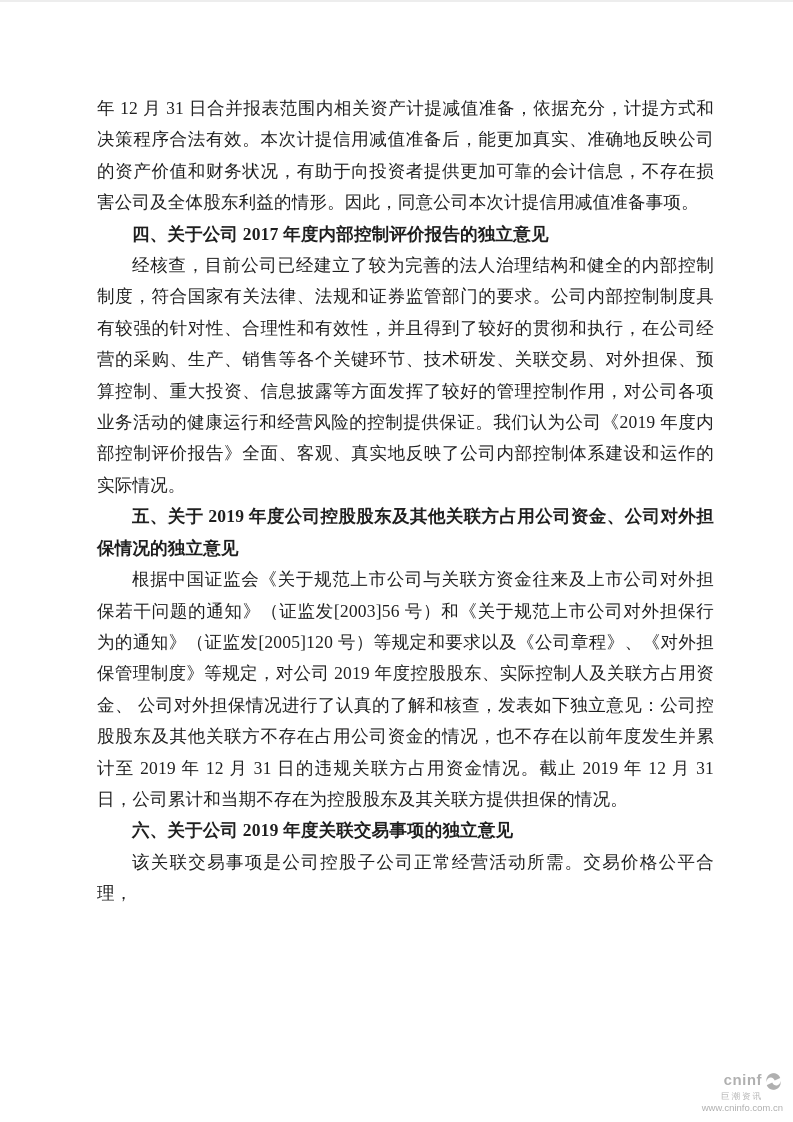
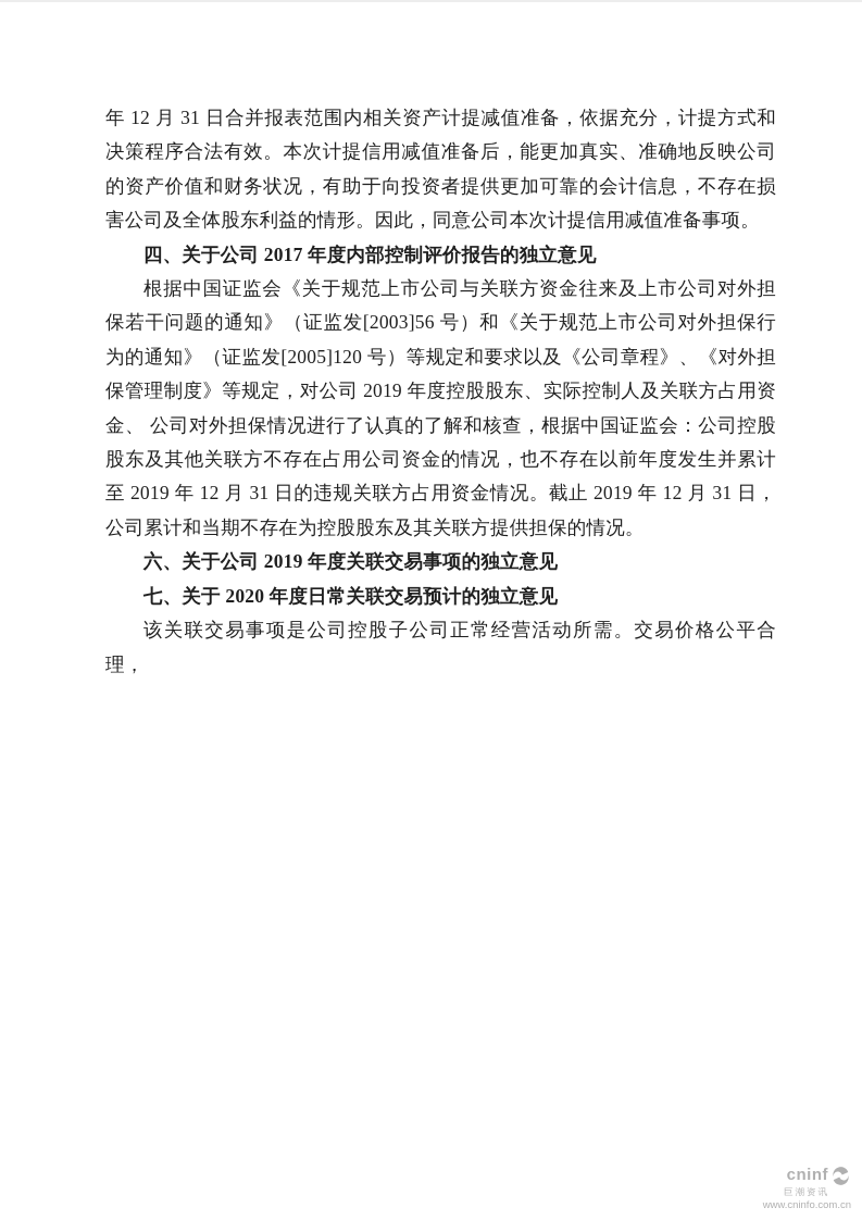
  年 12 月 31 日合并报表范围内相关资产计提减值准备，依据充分，计提方式和决策程序合法有效。本次计提信用减值准备后，能更加真实、准确地反映公司的资产价值和财务状况，有助于向投资者提供更加可靠的会计信息，不存在损害公司及全体股东利益的情形。因此，同意公司本次计提信用减值准备事项。
  四、关于公司 2017 年度内部控制评价报告的独立意见
- 经核查，目前公司已经建立了较为完善的法人治理结构和健全的内部控制制度，符合国家有关法律、法规和证券监管部门的要求。公司内部控制制度具有较强的针对性、合理性和有效性，并且得到了较好的贯彻和执行，在公司经营的采购、生产、销售等各个关键环节、技术研发、关联交易、对外担保、预算控制、重大投资、信息披露等方面发挥了较好的管理控制作用，对公司各项业务活动的健康运行和经营风险的控制提供保证。我们认为公司《2019 年度内部控制评价报告》全面、客观、真实地反映了公司内部控制体系建设和运作的实际情况。
- 五、关于 2019 年度公司控股股东及其他关联方占用公司资金、公司对外担保情况的独立意见
- 根据中国证监会《关于规范上市公司与关联方资金往来及上市公司对外担保若干问题的通知》（证监发[2003]56 号）和《关于规范上市公司对外担保行为的通知》（证监发[2005]120 号）等规定和要求以及《公司章程》、《对外担保管理制度》等规定，对公司 2019 年度控股股东、实际控制人及关联方占用资金、 公司对外担保情况进行了认真的了解和核查，发表如下独立意见：公司控股股东及其他关联方不存在占用公司资金的情况，也不存在以前年度发生并累计至 2019 年 12 月 31 日的违规关联方占用资金情况。截止 2019 年 12 月 31 日，公司累计和当期不存在为控股股东及其关联方提供担保的情况。
+ 根据中国证监会《关于规范上市公司与关联方资金往来及上市公司对外担保若干问题的通知》（证监发[2003]56 号）和《关于规范上市公司对外担保行为的通知》（证监发[2005]120 号）等规定和要求以及《公司章程》、《对外担保管理制度》等规定，对公司 2019 年度控股股东、实际控制人及关联方占用资金、 公司对外担保情况进行了认真的了解和核查，根据中国证监会：公司控股股东及其他关联方不存在占用公司资金的情况，也不存在以前年度发生并累计至 2019 年 12 月 31 日的违规关联方占用资金情况。截止 2019 年 12 月 31 日，公司累计和当期不存在为控股股东及其关联方提供担保的情况。
  六、关于公司 2019 年度关联交易事项的独立意见
+ 七、关于 2020 年度日常关联交易预计的独立意见
  该关联交易事项是公司控股子公司正常经营活动所需。交易价格公平合理，
  cninf
  巨潮资讯
  www.cninfo.com.cn
